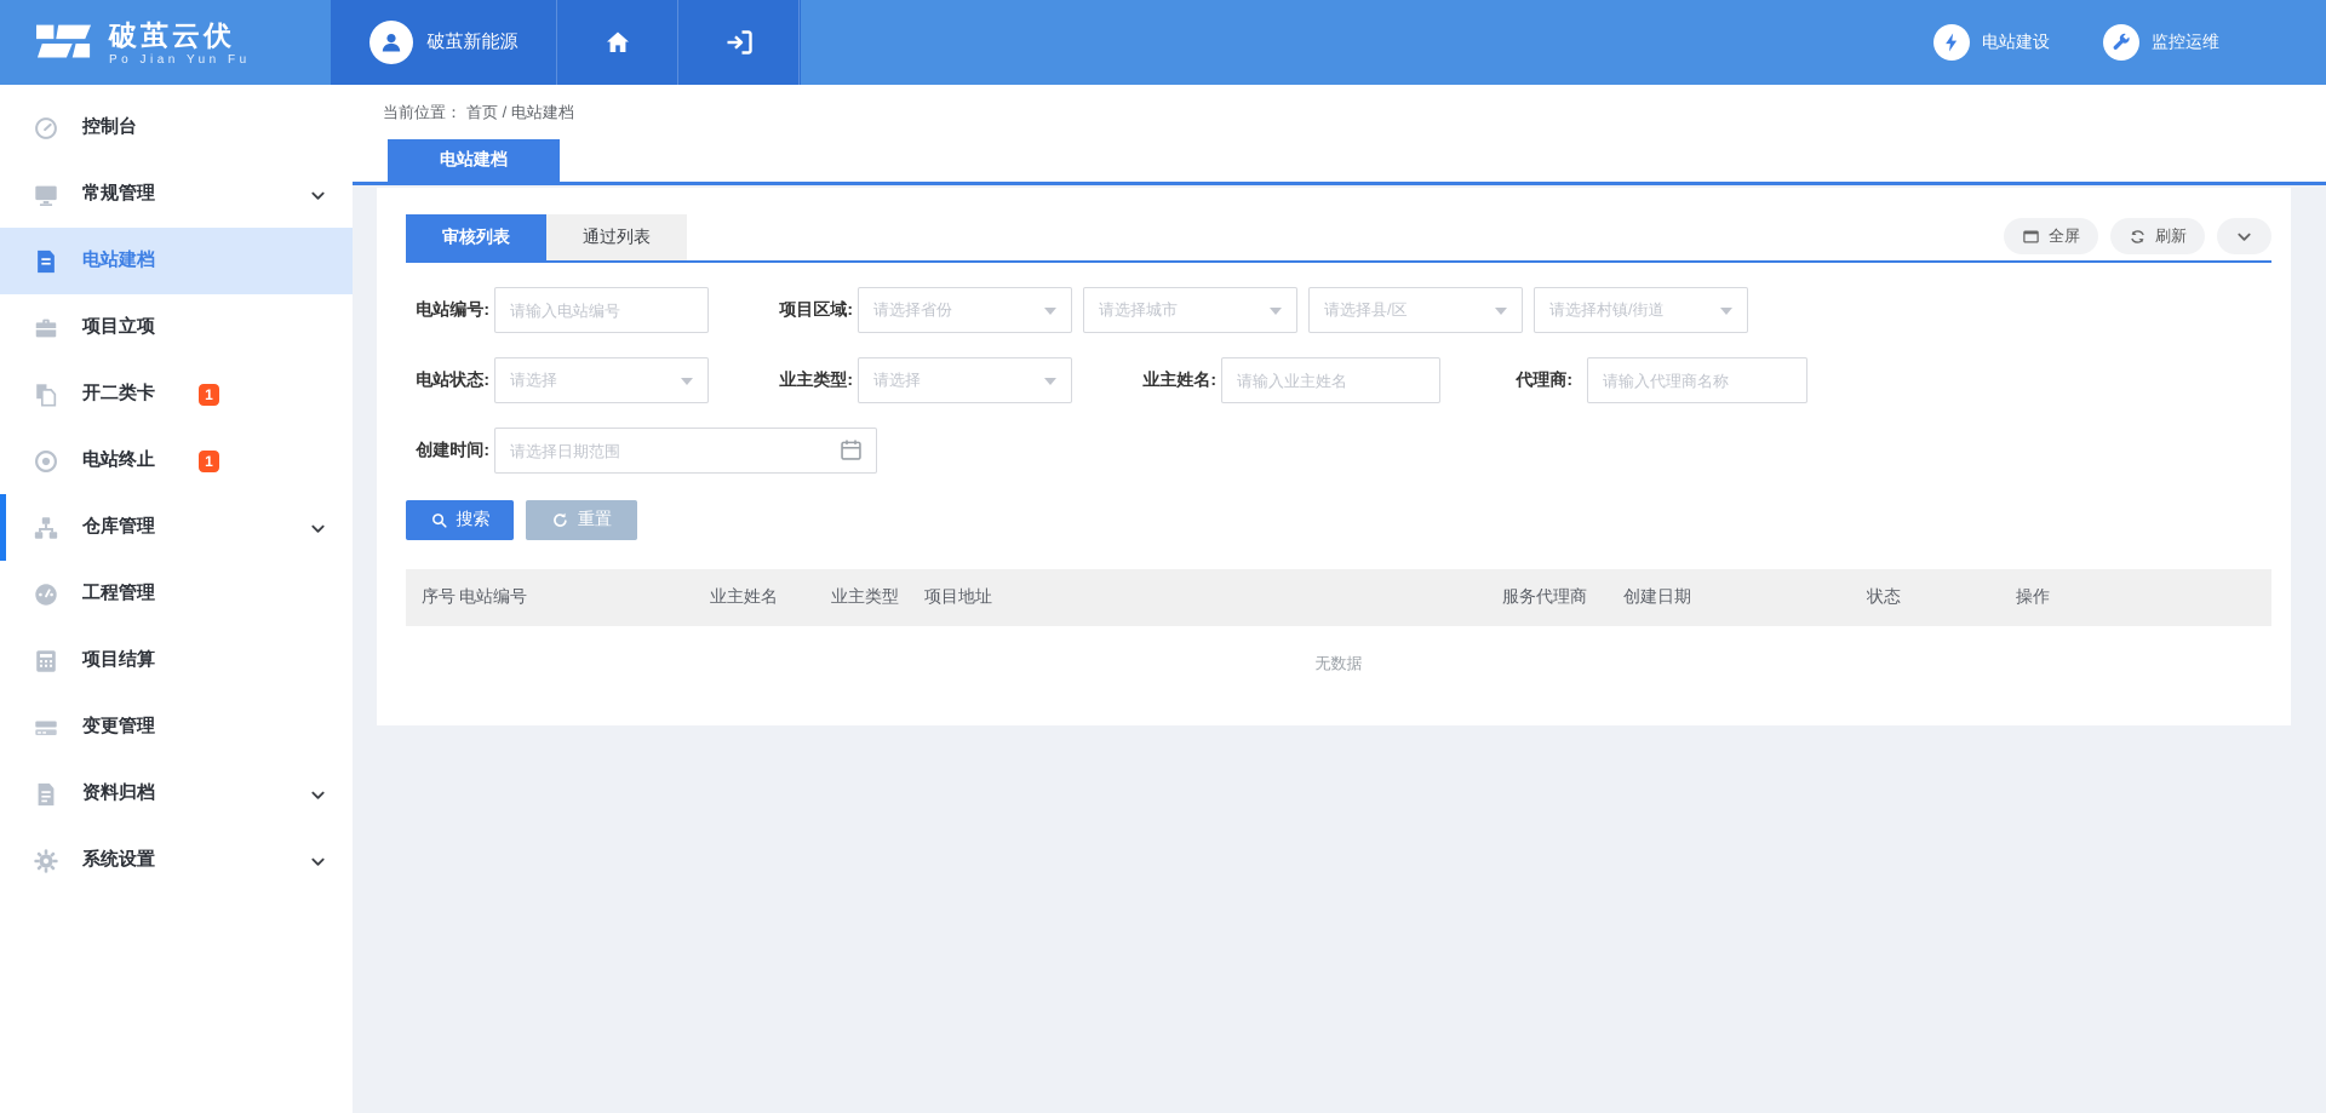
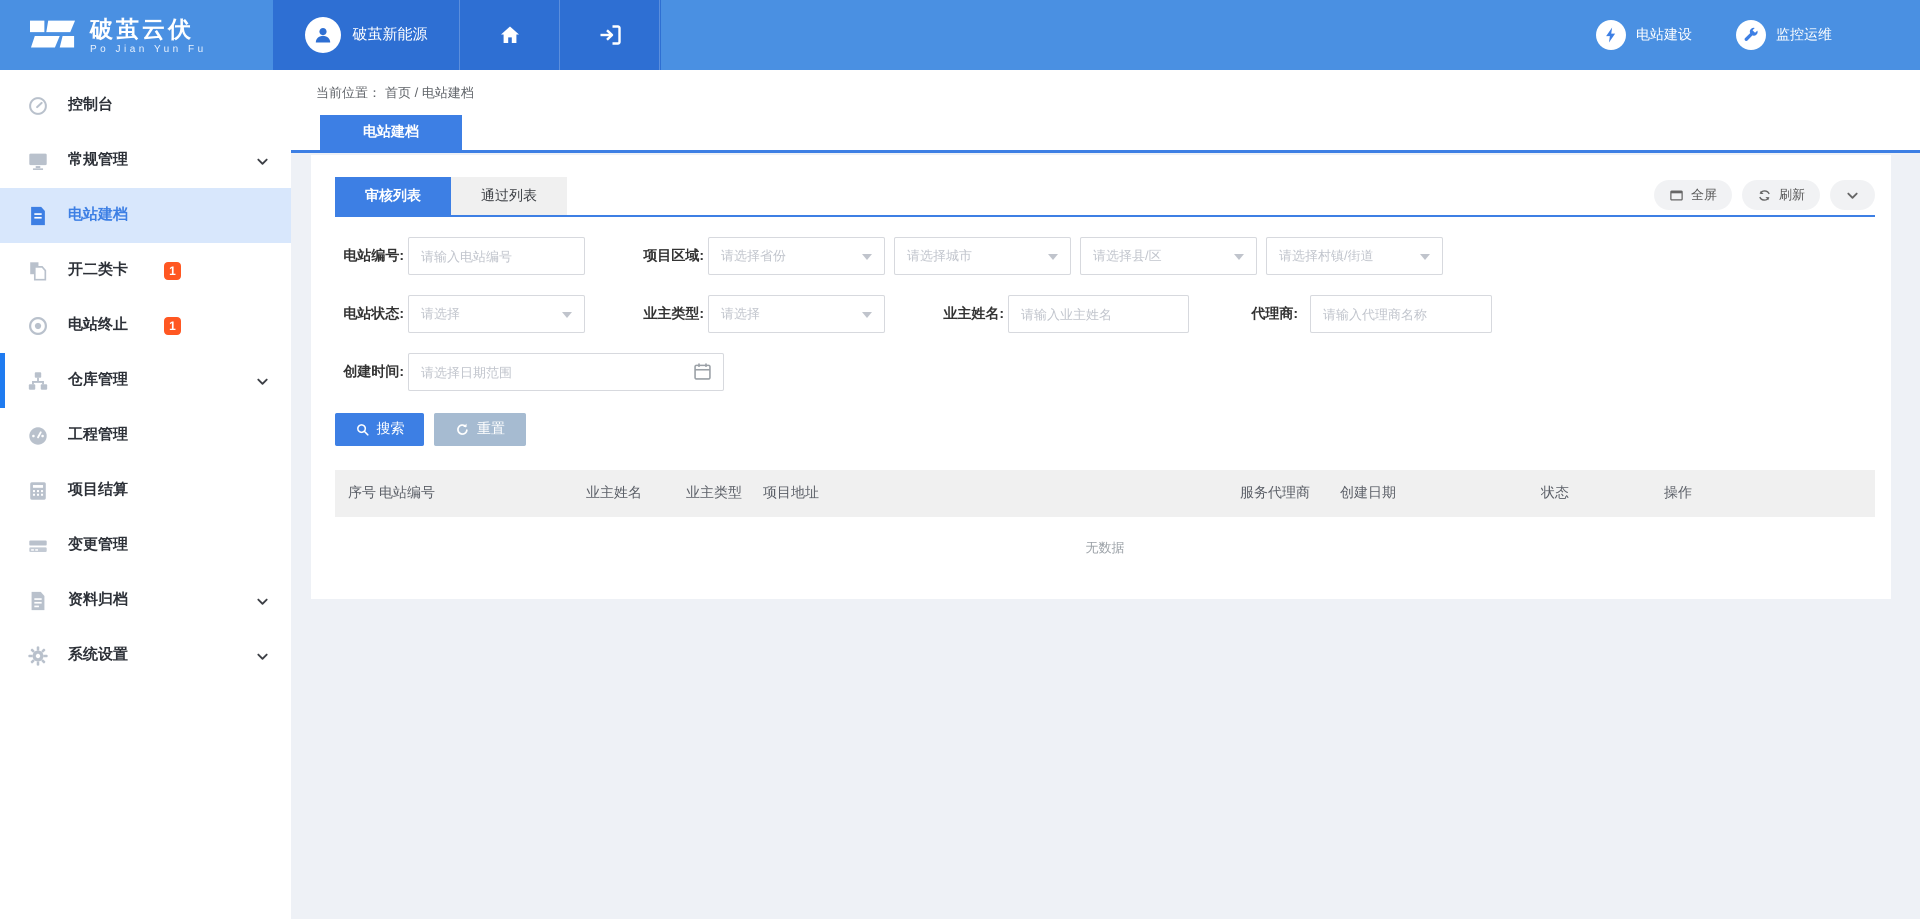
  破茧云伏
  Po Jian Yun Fu
  破茧新能源
  电站建设
  监控运维
  控制台
  常规管理
  电站建档
- 项目立项
  开二类卡
  1
  电站终止
  1
  仓库管理
  工程管理
  项目结算
  变更管理
  资料归档
  系统设置
  当前位置：
  首页 / 电站建档
  电站建档
  审核列表
  通过列表
  全屏
  刷新
  电站编号:
  请输入电站编号
  项目区域:
  请选择省份
  请选择城市
  请选择县/区
  请选择村镇/街道
  电站状态:
  请选择
  业主类型:
  请选择
  业主姓名:
  请输入业主姓名
  代理商:
  请输入代理商名称
  创建时间:
  请选择日期范围
  搜索
  重置
  序号
  电站编号
  业主姓名
  业主类型
  项目地址
  服务代理商
  创建日期
  状态
  操作
  无数据
